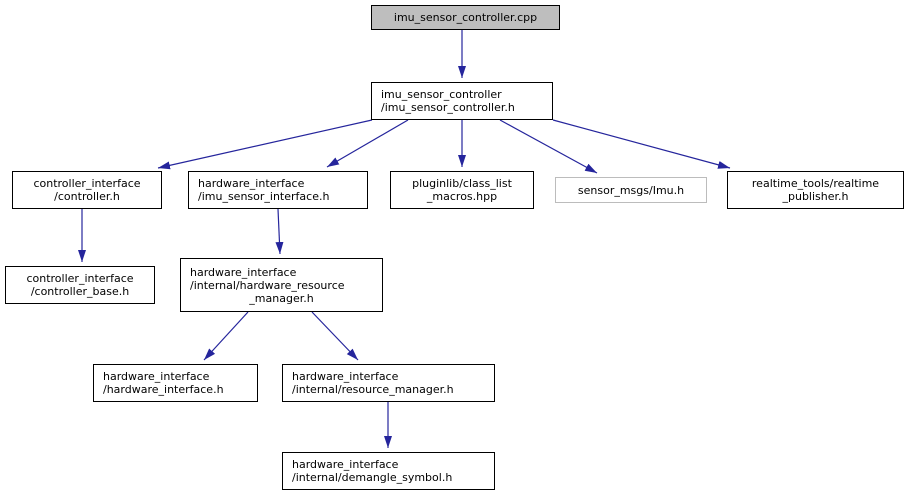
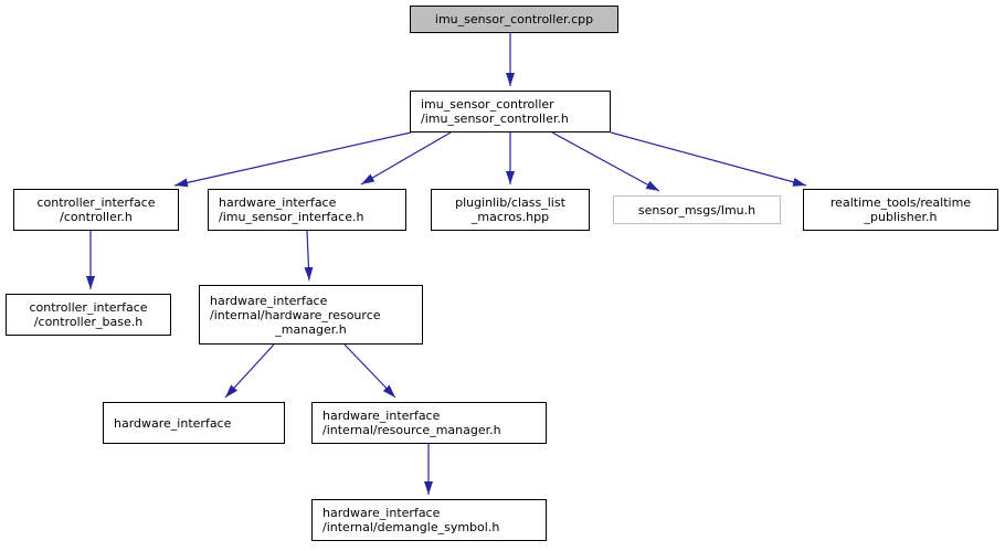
  imu_sensor_controller.cpp
  imu_sensor_controller
  /imu_sensor_controller.h
  controller_interface
  /controller.h
  hardware_interface
  /imu_sensor_interface.h
  pluginlib/class_list
  _macros.hpp
  sensor_msgs/Imu.h
  realtime_tools/realtime
  _publisher.h
  controller_interface
  /controller_base.h
  hardware_interface
  /internal/hardware_resource
  _manager.h
  hardware_interface
- /hardware_interface.h
  hardware_interface
  /internal/resource_manager.h
  hardware_interface
  /internal/demangle_symbol.h
